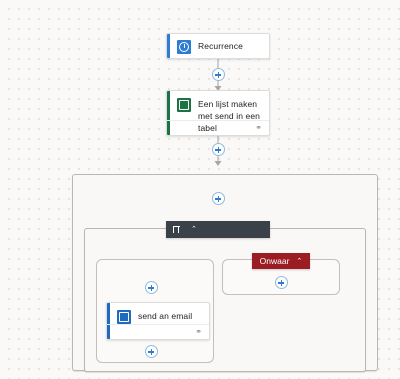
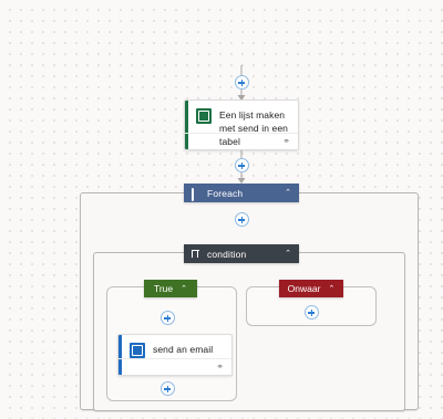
- Recurrence
  Een lijst maken met send in een tabel
  ⚭
+ Foreach
+ condition
+ True
  Onwaar
  send an email
  ⚭
